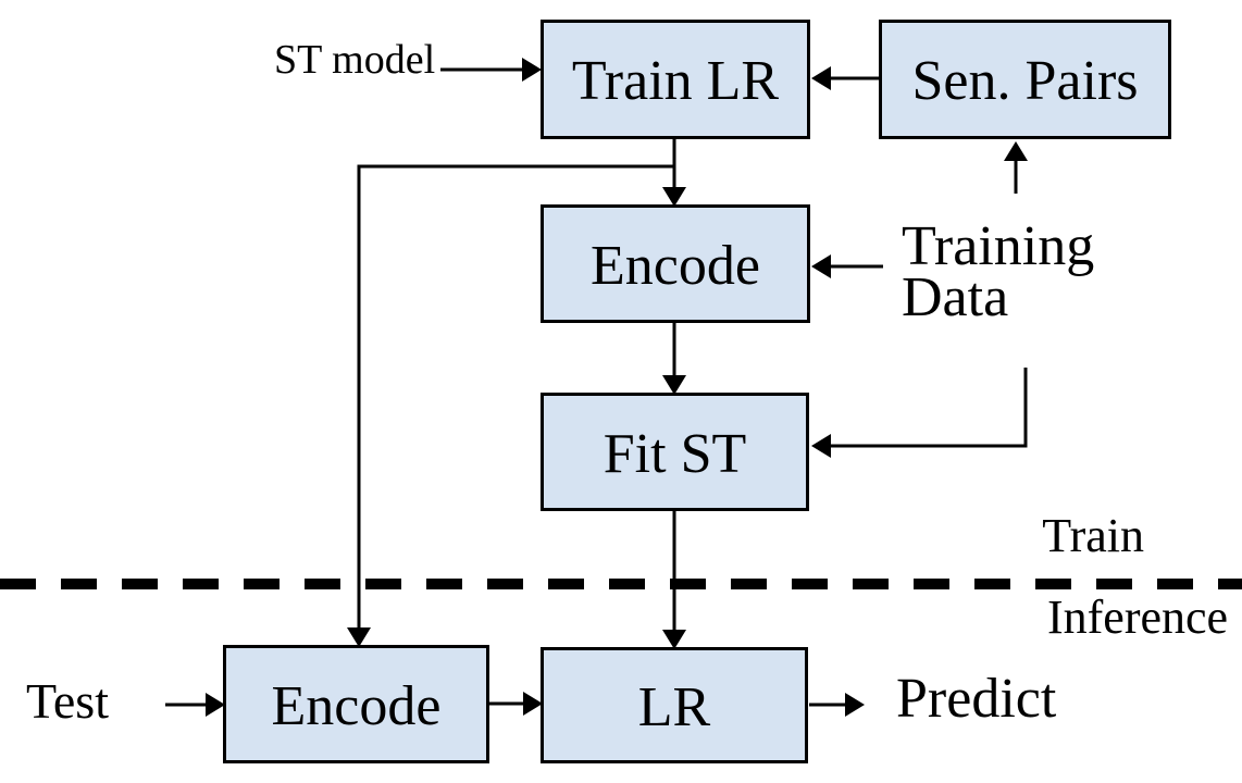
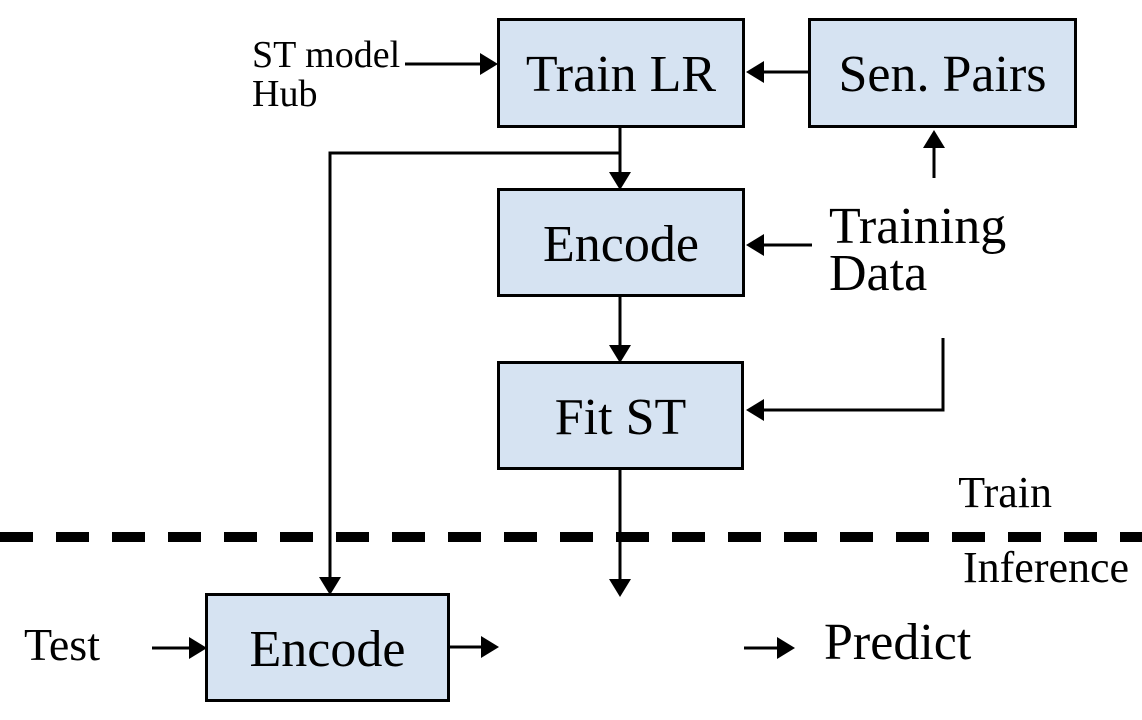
  Train LR
  Sen. Pairs
  Encode
  Fit ST
  Encode
- LR
  ST model
+ Hub
  Training
  Data
  Train
  Inference
  Test
  Predict
